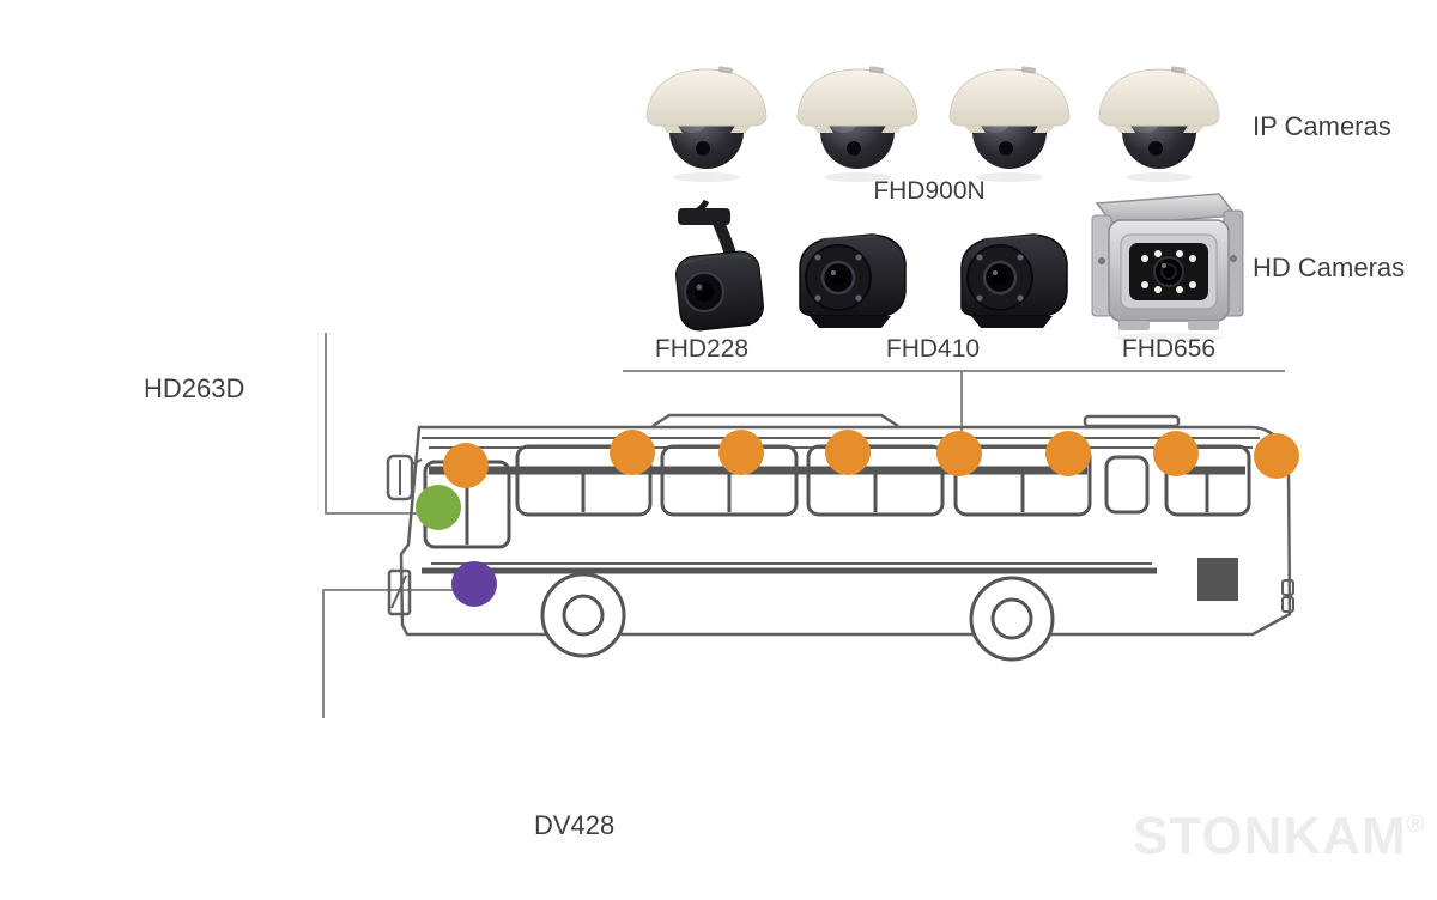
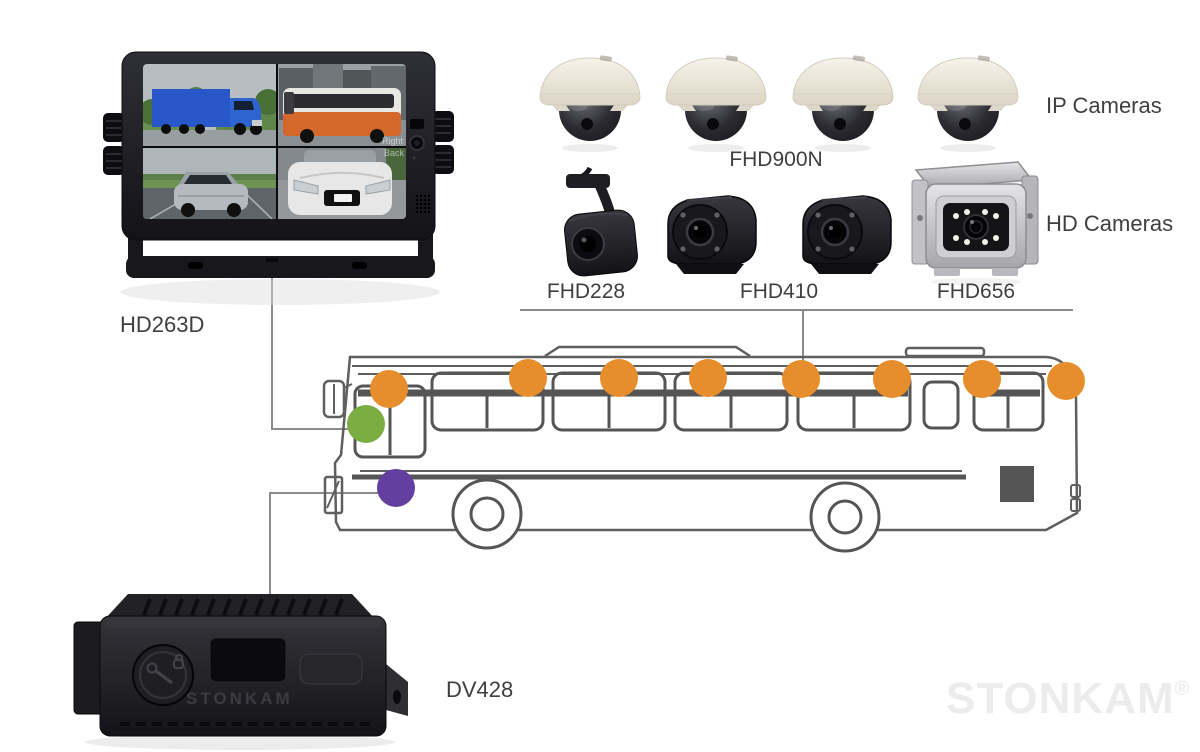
+ Right
+ Back
+ STONKAM
  HD263D
  FHD900N
  IP Cameras
  HD Cameras
  FHD228
  FHD410
  FHD656
  DV428
